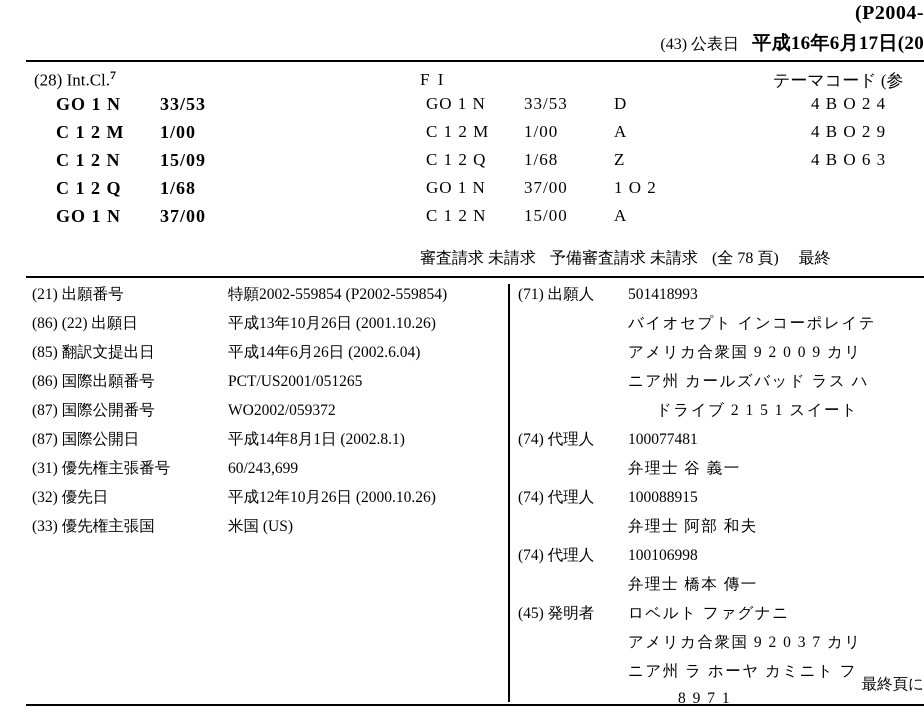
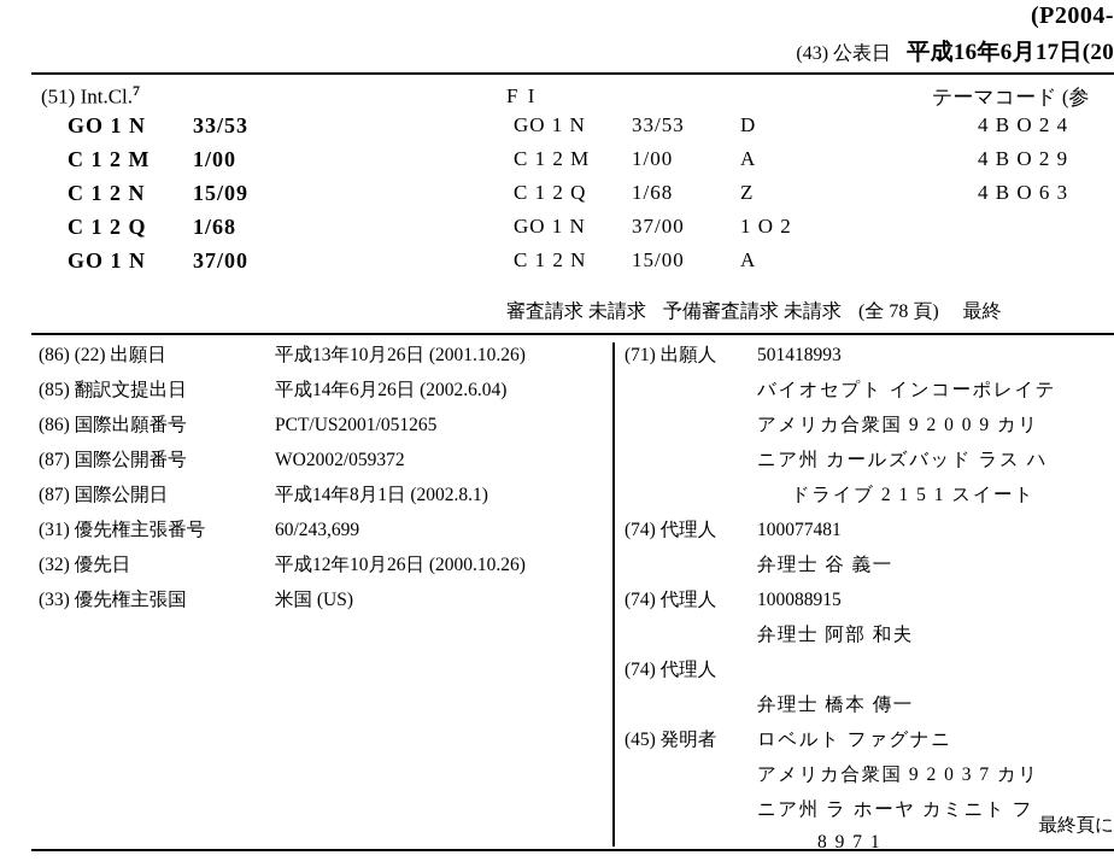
  (P2004-
  (43) 公表日 平成16年6月17日(20
- (28) Int.Cl.7
+ (51) Int.Cl.7
  F I
  テーマコード (参
  GO 1 N 33/53
  C 1 2 M 1/00
  C 1 2 N 15/09
  C 1 2 Q 1/68
  GO 1 N 37/00
  GO 1 N 33/53 D
  C 1 2 M 1/00 A
  C 1 2 Q 1/68 Z
  GO 1 N 37/00 1 O 2
  C 1 2 N 15/00 A
  4 B O 2 4
  4 B O 2 9
  4 B O 6 3
  審査請求 未請求 予備審査請求 未請求 (全 78 頁) 最終
- (21) 出願番号
- 特願2002-559854 (P2002-559854)
  (86) (22) 出願日
  平成13年10月26日 (2001.10.26)
  (85) 翻訳文提出日
  平成14年6月26日 (2002.6.04)
  (86) 国際出願番号
  PCT/US2001/051265
  (87) 国際公開番号
  WO2002/059372
  (87) 国際公開日
  平成14年8月1日 (2002.8.1)
  (31) 優先権主張番号
  60/243,699
  (32) 優先日
  平成12年10月26日 (2000.10.26)
  (33) 優先権主張国
  米国 (US)
  (71) 出願人
  501418993
  バイオセプト インコーポレイテ
  アメリカ合衆国 9 2 0 0 9 カリ
  ニア州 カールズバッド ラス ハ
  ドライブ 2 1 5 1 スイート
  (74) 代理人
  100077481
  弁理士 谷 義一
  (74) 代理人
  100088915
  弁理士 阿部 和夫
  (74) 代理人
- 100106998
  弁理士 橋本 傳一
  (45) 発明者
  ロベルト ファグナニ
  アメリカ合衆国 9 2 0 3 7 カリ
  ニア州 ラ ホーヤ カミニト フ
  8 9 7 1
  最終頁に
